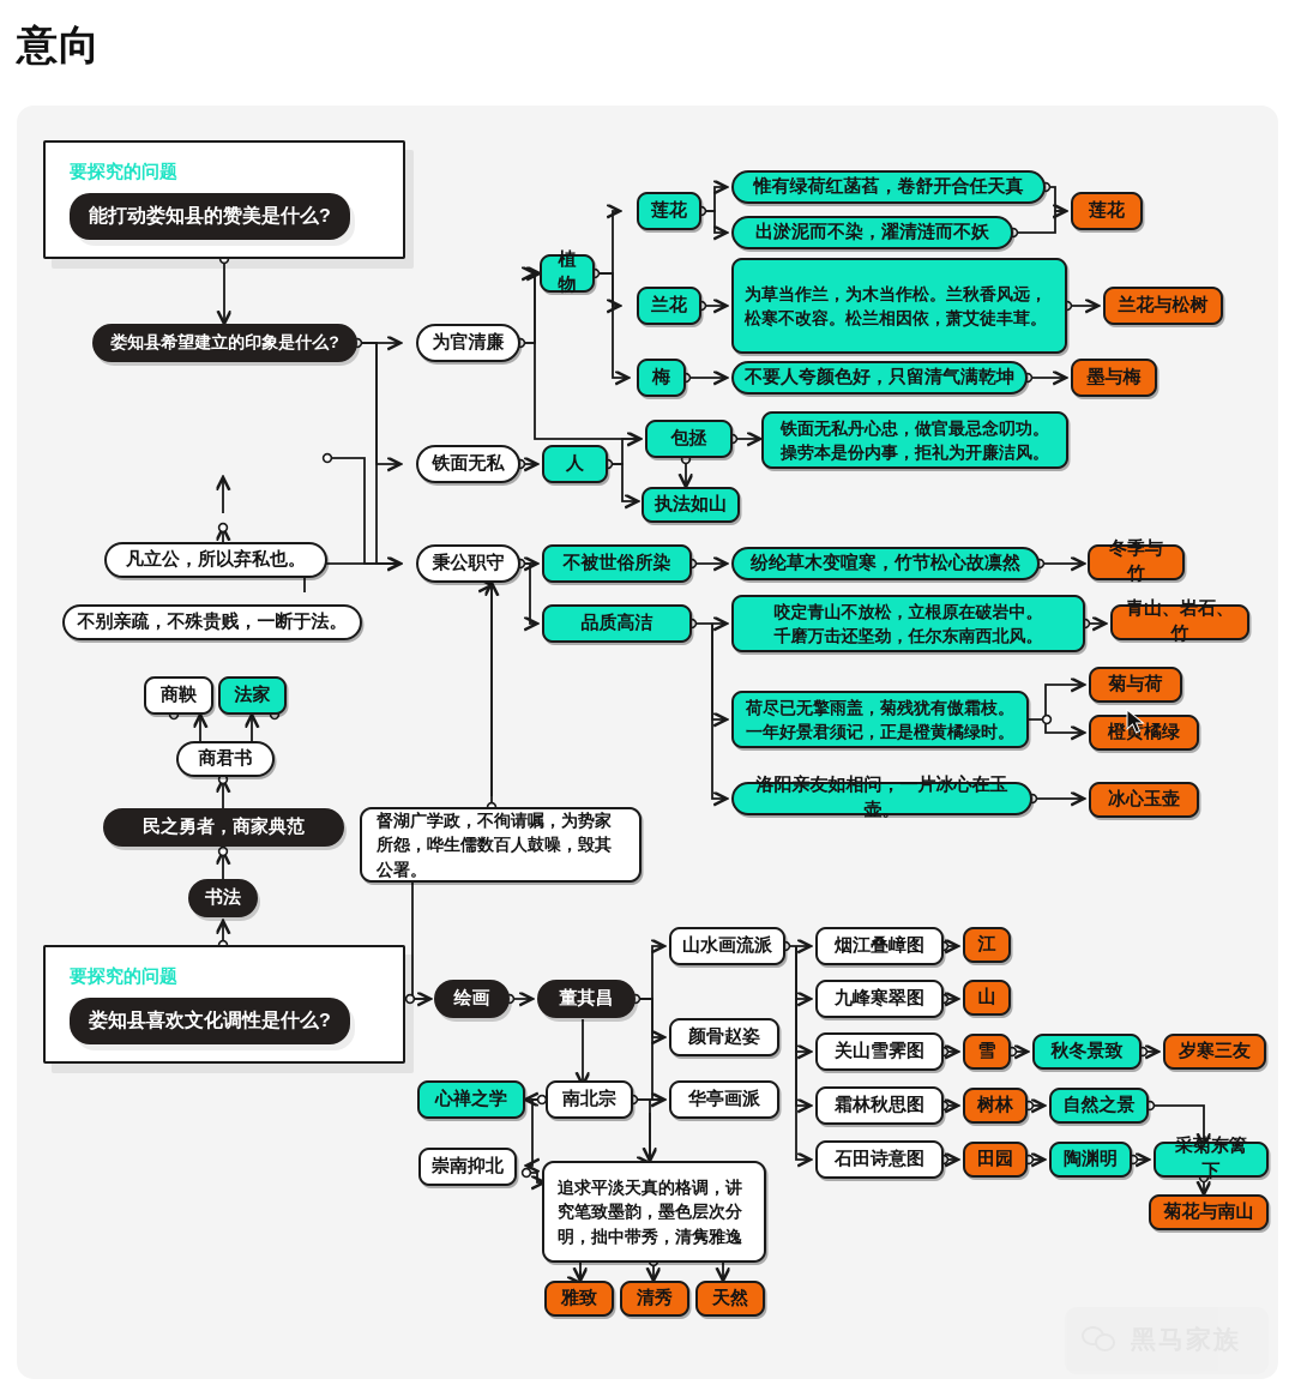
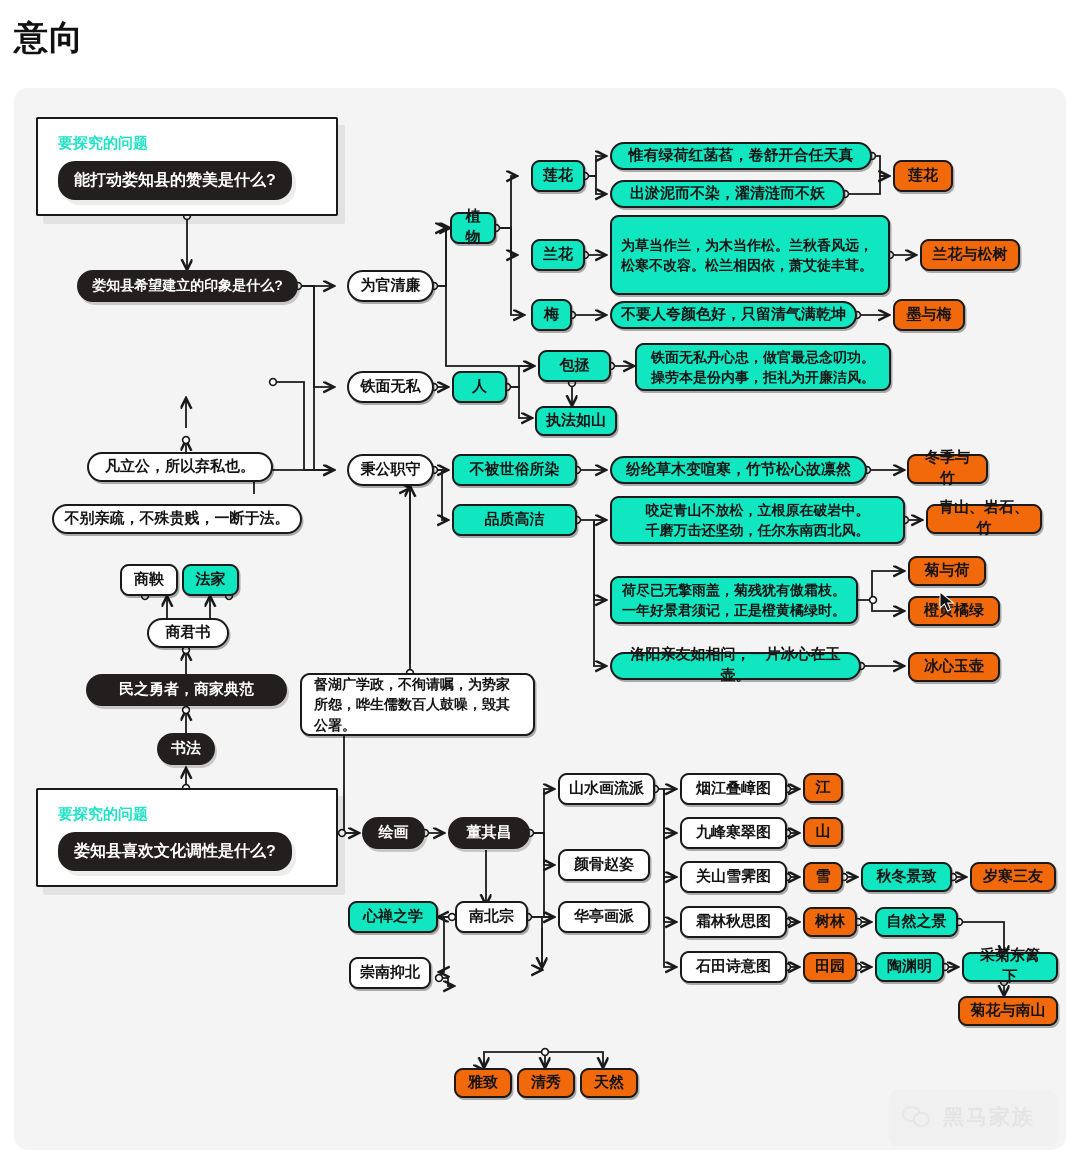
  意向
  要探究的问题
  能打动娄知县的赞美是什么?
  娄知县希望建立的印象是什么?
  为官清廉
  铁面无私
  秉公职守
  植物
  莲花
  惟有绿荷红菡萏，卷舒开合任天真
  出淤泥而不染，濯清涟而不妖
  莲花
  兰花
  为草当作兰，为木当作松。兰秋香风远，松寒不改容。松兰相因依，萧艾徒丰茸。
  兰花与松树
  梅
  不要人夸颜色好，只留清气满乾坤
  墨与梅
  人
  包拯
  铁面无私丹心忠，做官最忌念叨功。
  操劳本是份内事，拒礼为开廉洁风。
  执法如山
  不被世俗所染
  纷纶草木变喧寒，竹节松心故凛然
  冬季与竹
  品质高洁
  咬定青山不放松，立根原在破岩中。
  千磨万击还坚劲，任尔东南西北风。
  青山、岩石、竹
  荷尽已无擎雨盖，菊残犹有傲霜枝。
  一年好景君须记，正是橙黄橘绿时。
  菊与荷
  橙黄橘绿
  洛阳亲友如相问，一片冰心在玉壶。
  冰心玉壶
  凡立公，所以弃私也。
  不别亲疏，不殊贵贱，一断于法。
  商鞅
  法家
  商君书
  民之勇者，商家典范
  书法
  督湖广学政，不徇请嘱，为势家所怨，哗生儒数百人鼓噪，毁其公署。
  要探究的问题
  娄知县喜欢文化调性是什么?
  绘画
  董其昌
  山水画流派
  颜骨赵姿
  华亭画派
  南北宗
  心禅之学
  崇南抑北
- 追求平淡天真的格调，讲究笔致墨韵，墨色层次分明，拙中带秀，清隽雅逸
  雅致
  清秀
  天然
  烟江叠嶂图
  江
  九峰寒翠图
  山
  关山雪霁图
  雪
  秋冬景致
  岁寒三友
  霜林秋思图
  树林
  自然之景
  石田诗意图
  田园
  陶渊明
  采菊东篱下
  菊花与南山
